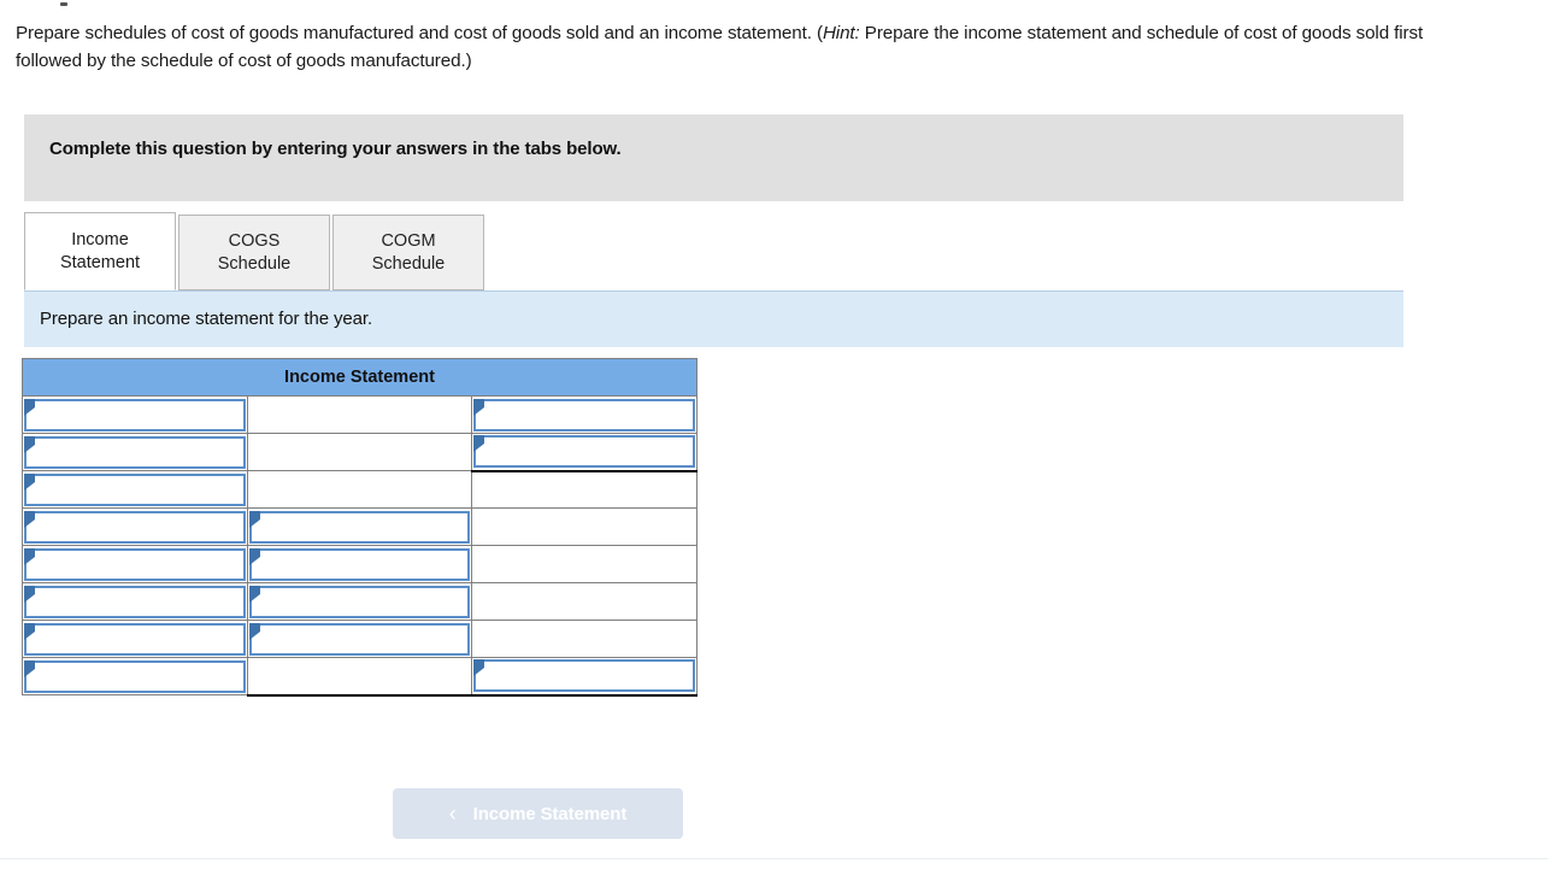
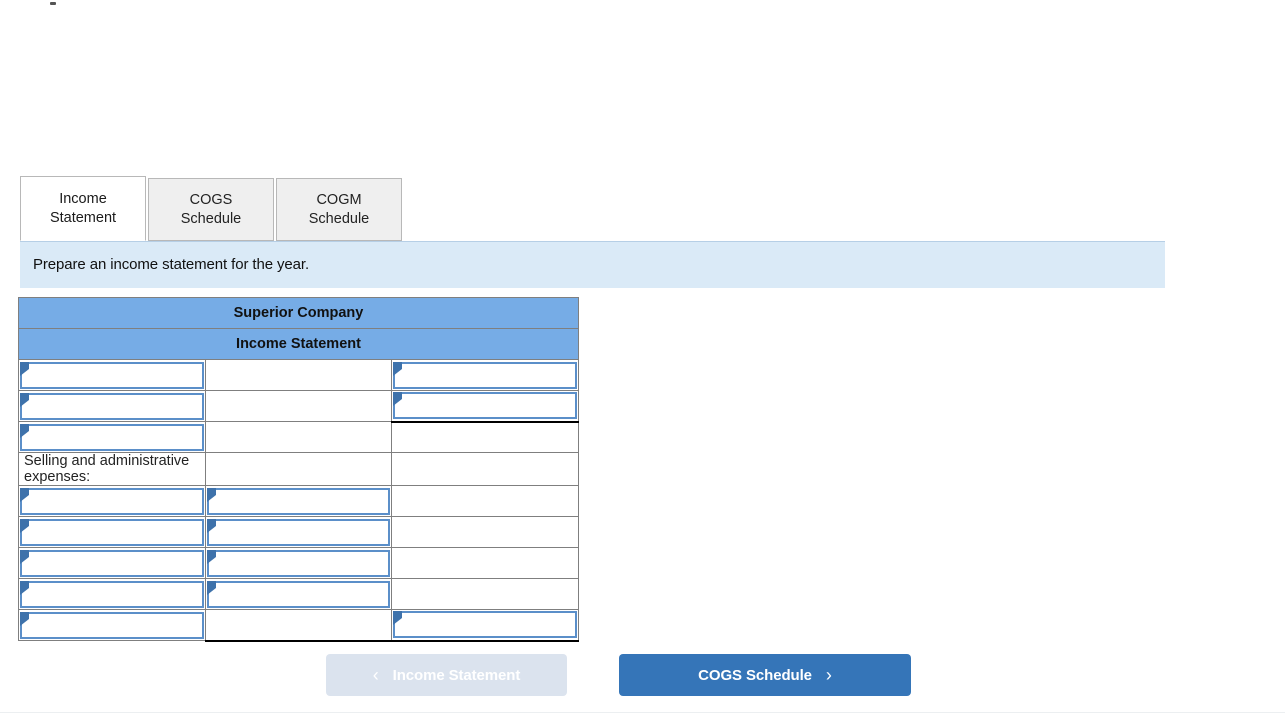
- Prepare schedules of cost of goods manufactured and cost of goods sold and an income statement. (Hint: Prepare the income statement and schedule of cost of goods sold first followed by the schedule of cost of goods manufactured.)
- Complete this question by entering your answers in the tabs below.
  Income
  Statement
  COGS
  Schedule
  COGM
  Schedule
  Prepare an income statement for the year.
+ Superior Company
  Income Statement
+ Selling and administrative expenses:
  ‹
  Income Statement
+ COGS Schedule
+ ›
